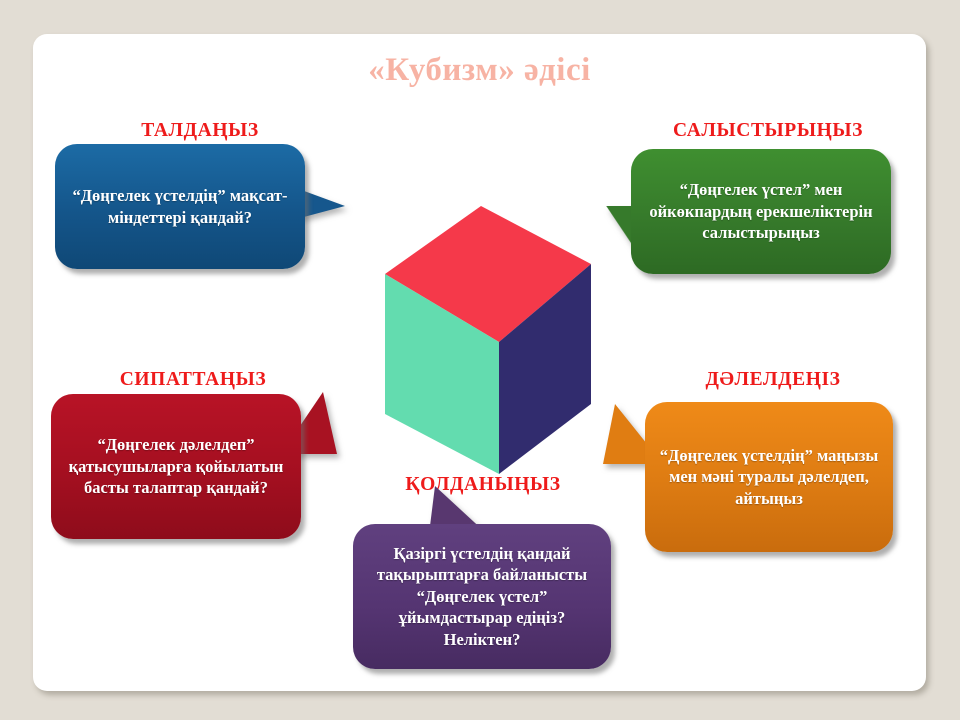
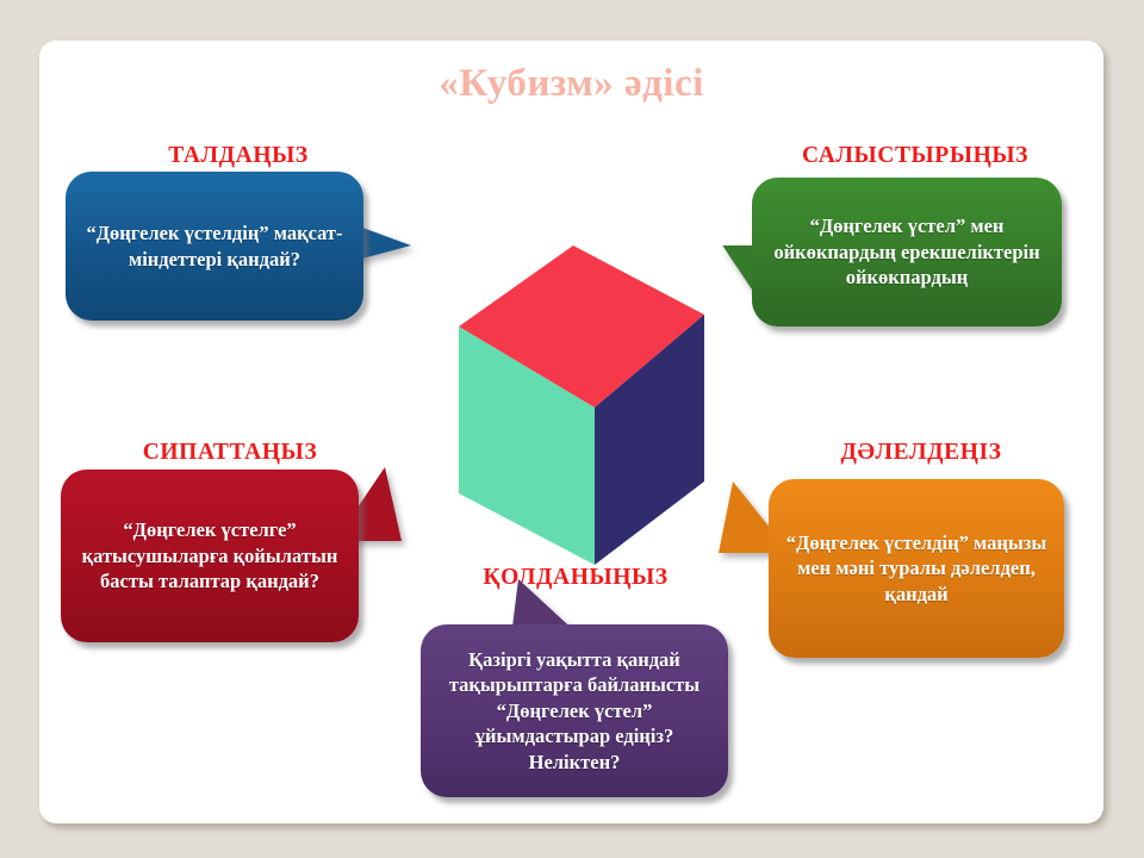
  «Кубизм» әдісі
  ТАЛДАҢЫЗ
  “Дөңгелек үстелдің” мақсат-міндеттері қандай?
  САЛЫСТЫРЫҢЫЗ
- “Дөңгелек үстел” мен ойкөкпардың ерекшеліктерін салыстырыңыз
+ “Дөңгелек үстел” мен ойкөкпардың ерекшеліктерін ойкөкпардың
  СИПАТТАҢЫЗ
- “Дөңгелек дәлелдеп” қатысушыларға қойылатын басты талаптар қандай?
+ “Дөңгелек үстелге” қатысушыларға қойылатын басты талаптар қандай?
  ДӘЛЕЛДЕҢІЗ
- “Дөңгелек үстелдің” маңызы мен мәні туралы дәлелдеп, айтыңыз
+ “Дөңгелек үстелдің” маңызы мен мәні туралы дәлелдеп, қандай
  ҚОЛДАНЫҢЫЗ
- Қазіргі үстелдің қандай тақырыптарға байланысты “Дөңгелек үстел” ұйымдастырар едіңіз? Неліктен?
+ Қазіргі уақытта қандай тақырыптарға байланысты “Дөңгелек үстел” ұйымдастырар едіңіз? Неліктен?
